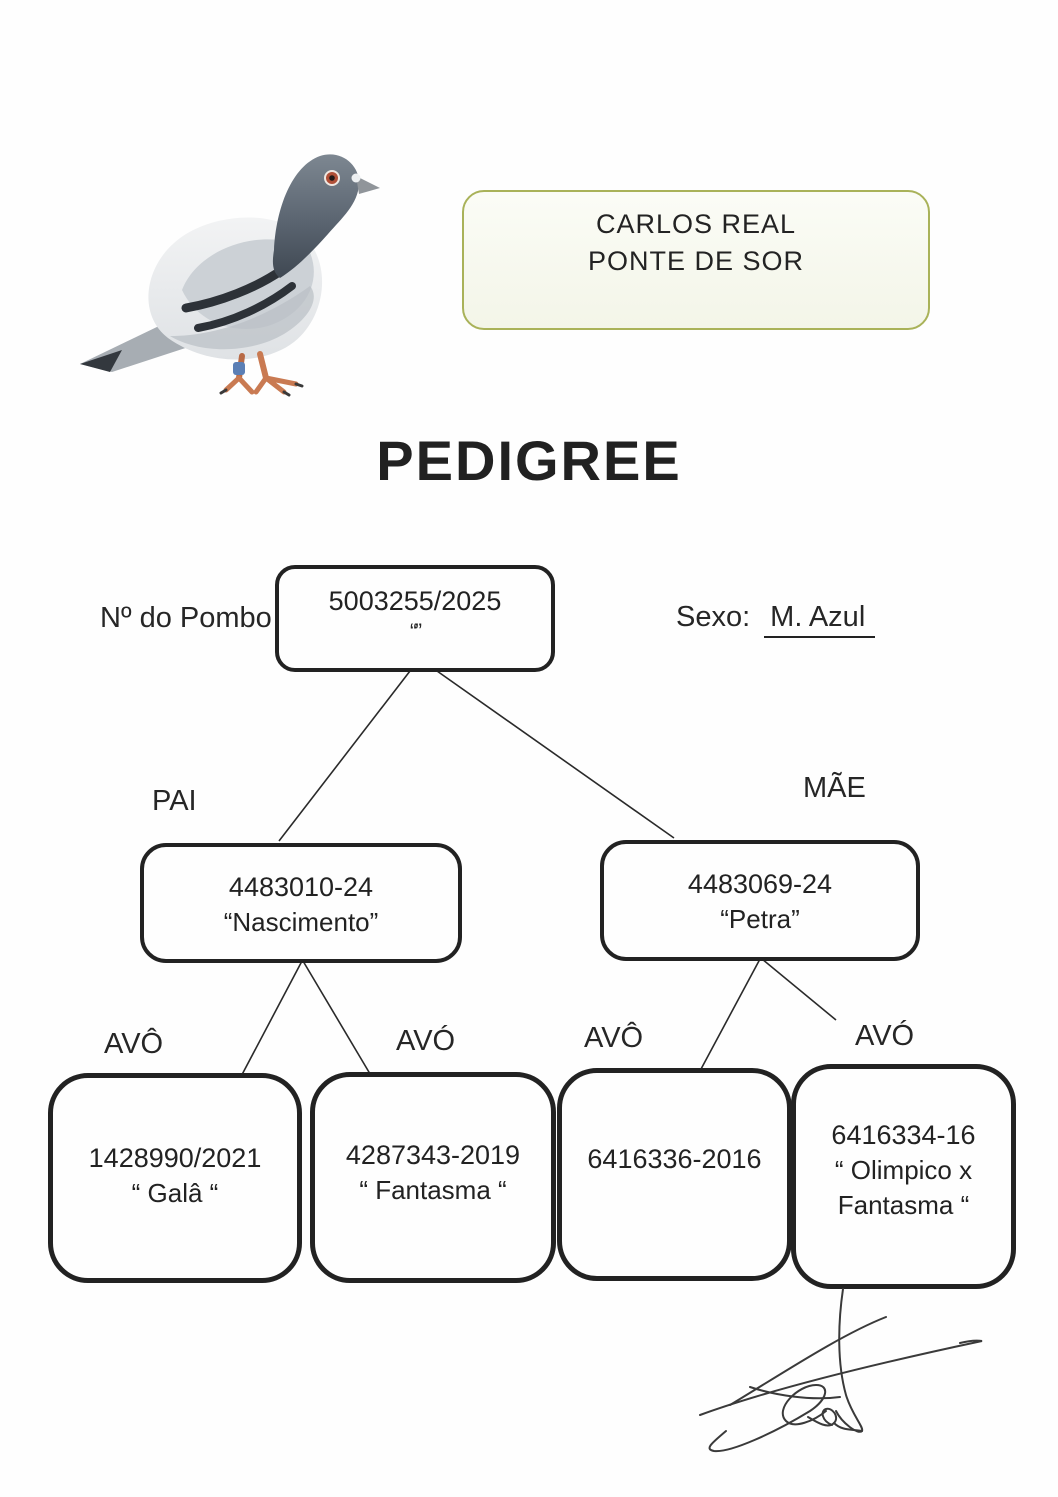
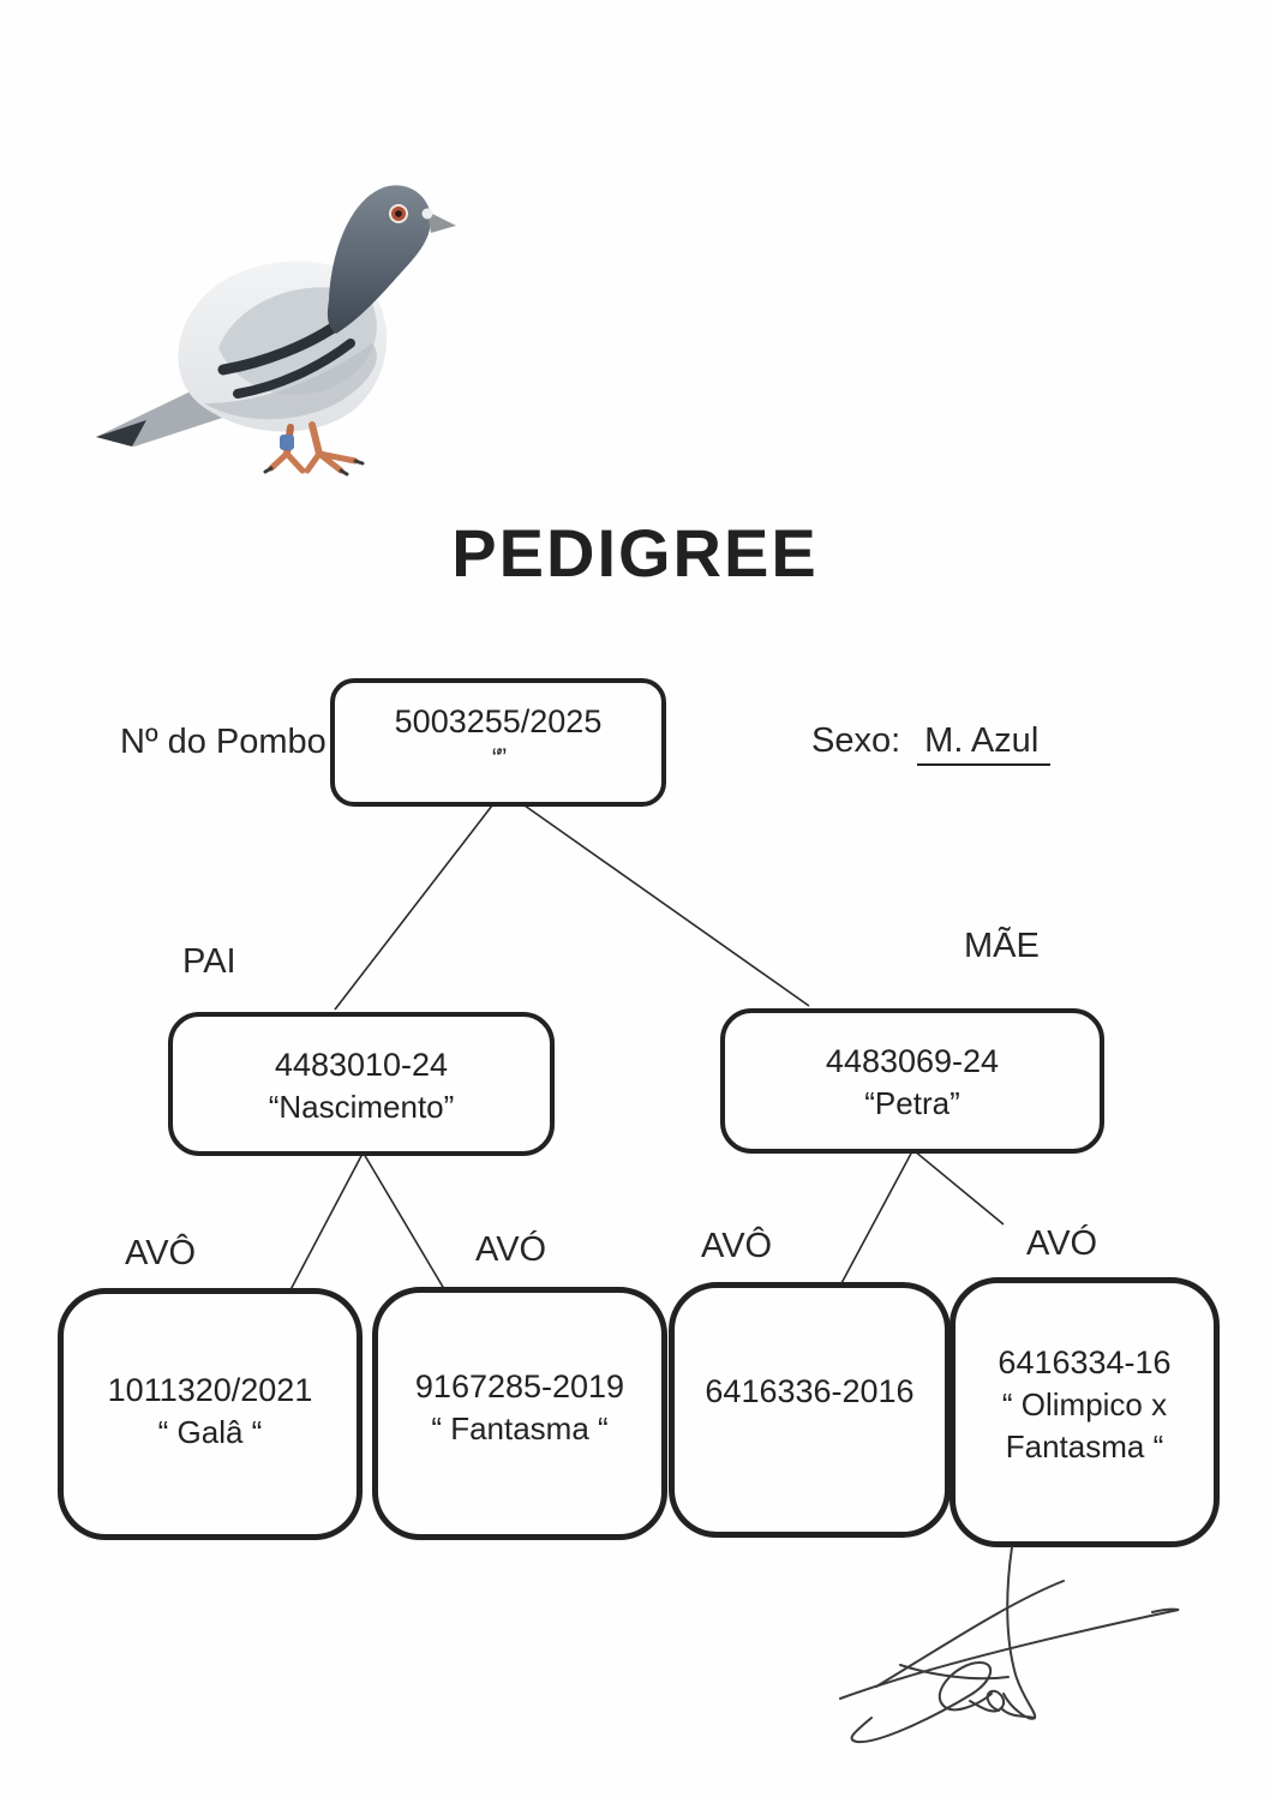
- CARLOS REAL
- PONTE DE SOR
  PEDIGREE
  Nº do Pombo
  5003255/2025
  “”
  Sexo: M. Azul
  PAI
  4483010-24
  “Nascimento”
  MÃE
  4483069-24
  “Petra”
  AVÔ
  AVÓ
  AVÔ
  AVÓ
- 1428990/2021
+ 1011320/2021
  “ Galâ “
- 4287343-2019
+ 9167285-2019
  “ Fantasma “
  6416336-2016
  6416334-16
  “ Olimpico x Fantasma “
